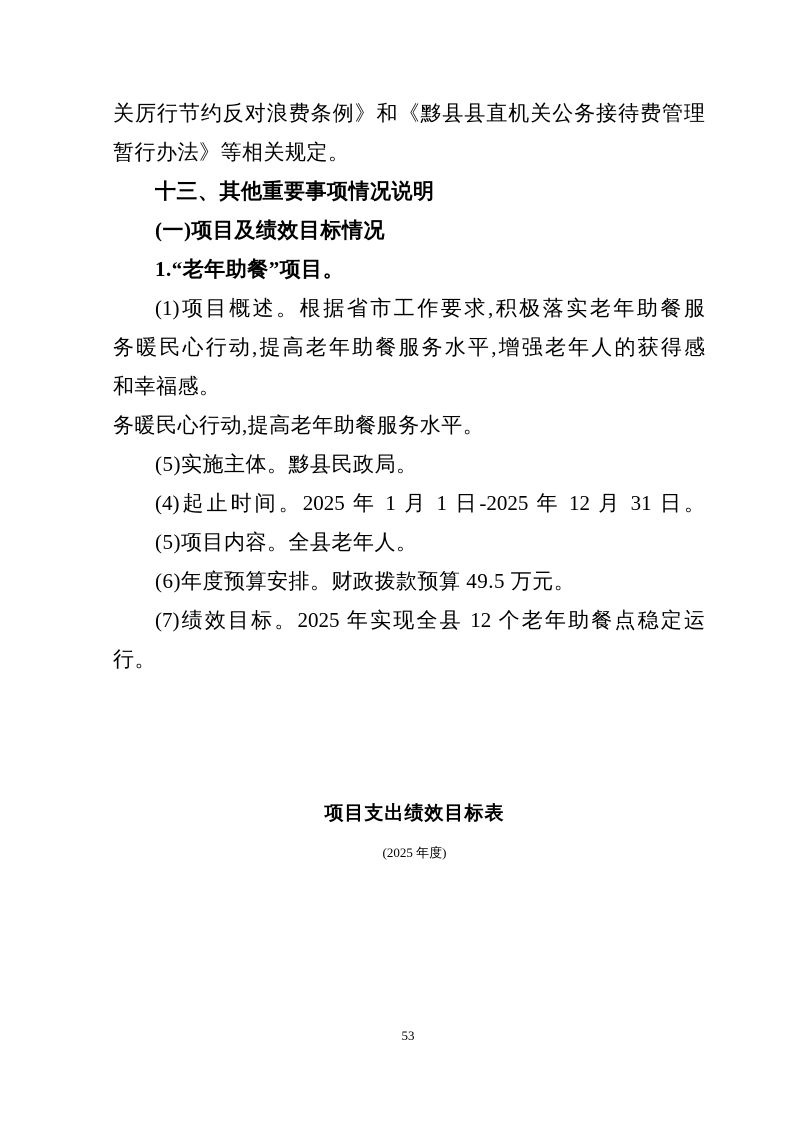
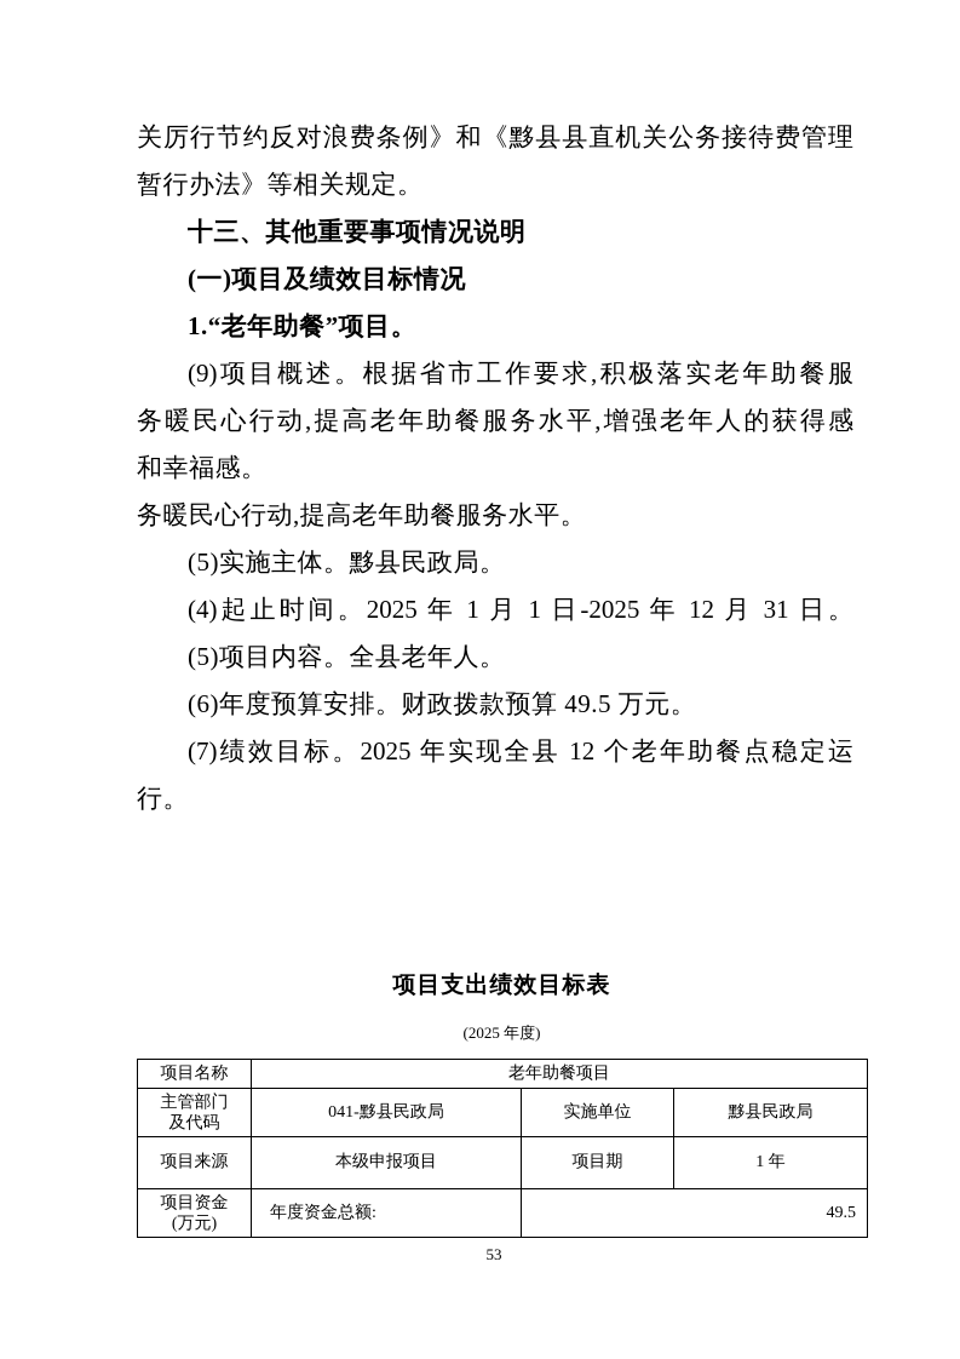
  关厉行节约反对浪费条例》和《黟县县直机关公务接待费管理
  暂行办法》等相关规定。
  十三、其他重要事项情况说明
  (一)项目及绩效目标情况
  1.“老年助餐”项目。
- (1)项目概述。根据省市工作要求,积极落实老年助餐服
+ (9)项目概述。根据省市工作要求,积极落实老年助餐服
  务暖民心行动,提高老年助餐服务水平,增强老年人的获得感
  和幸福感。
  务暖民心行动,提高老年助餐服务水平。
  (5)实施主体。黟县民政局。
  (4)起止时间。2025 年 1 月 1 日-2025 年 12 月 31 日。
  (5)项目内容。全县老年人。
  (6)年度预算安排。财政拨款预算 49.5 万元。
  (7)绩效目标。2025 年实现全县 12 个老年助餐点稳定运
  行。
  项目支出绩效目标表
  (2025 年度)
+ 项目名称	老年助餐项目
+ 主管部门 及代码	041-黟县民政局	实施单位	黟县民政局
+ 项目来源	本级申报项目	项目期	1 年
+ 项目资金 (万元)	年度资金总额:	49.5
  53
